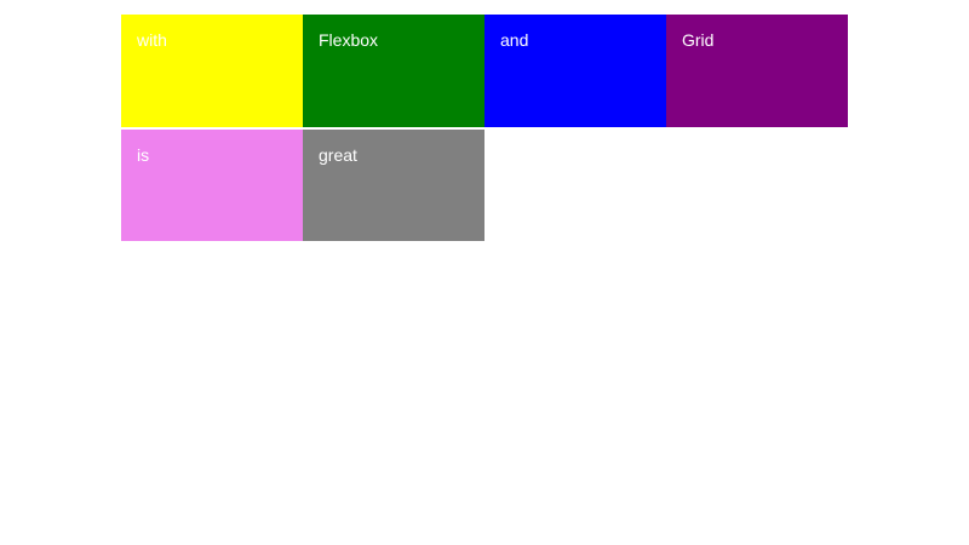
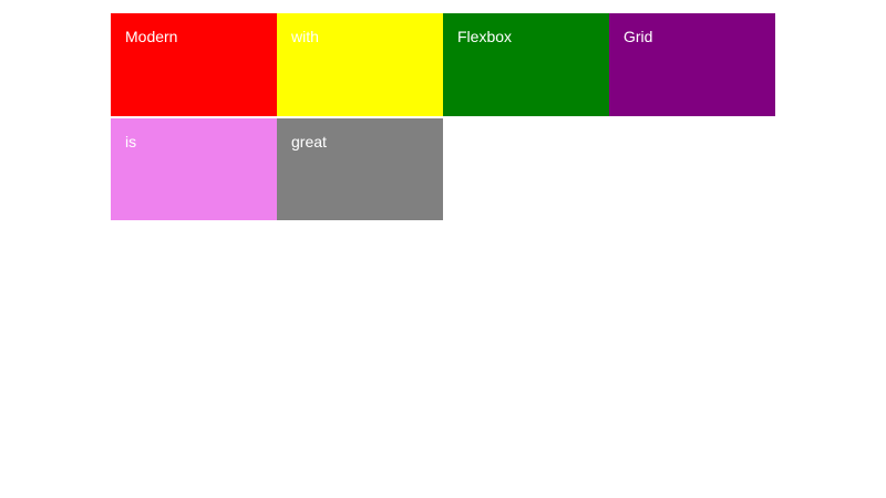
+ Modern
  with
  Flexbox
- and
  Grid
  is
  great
